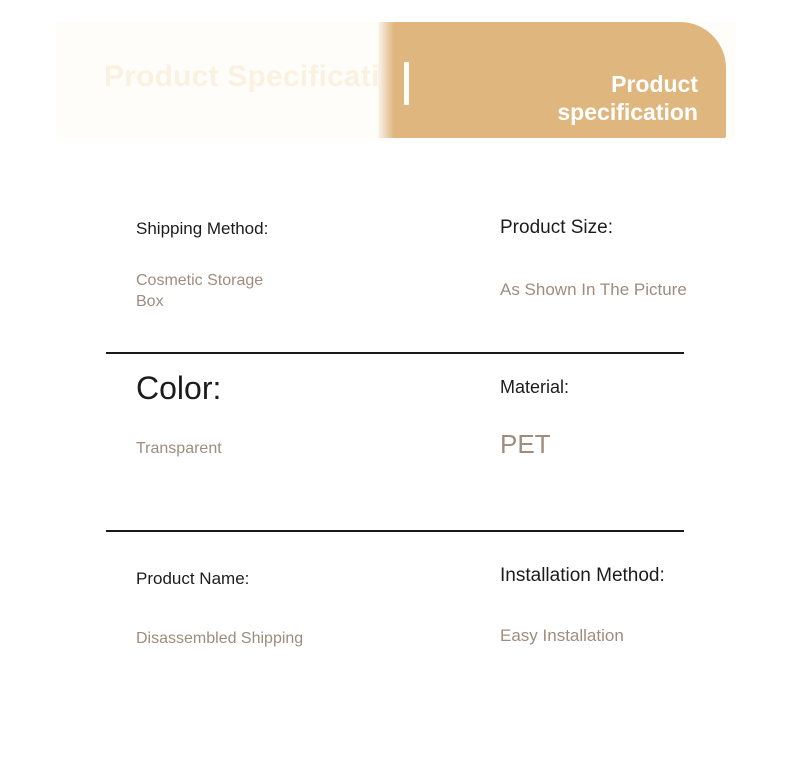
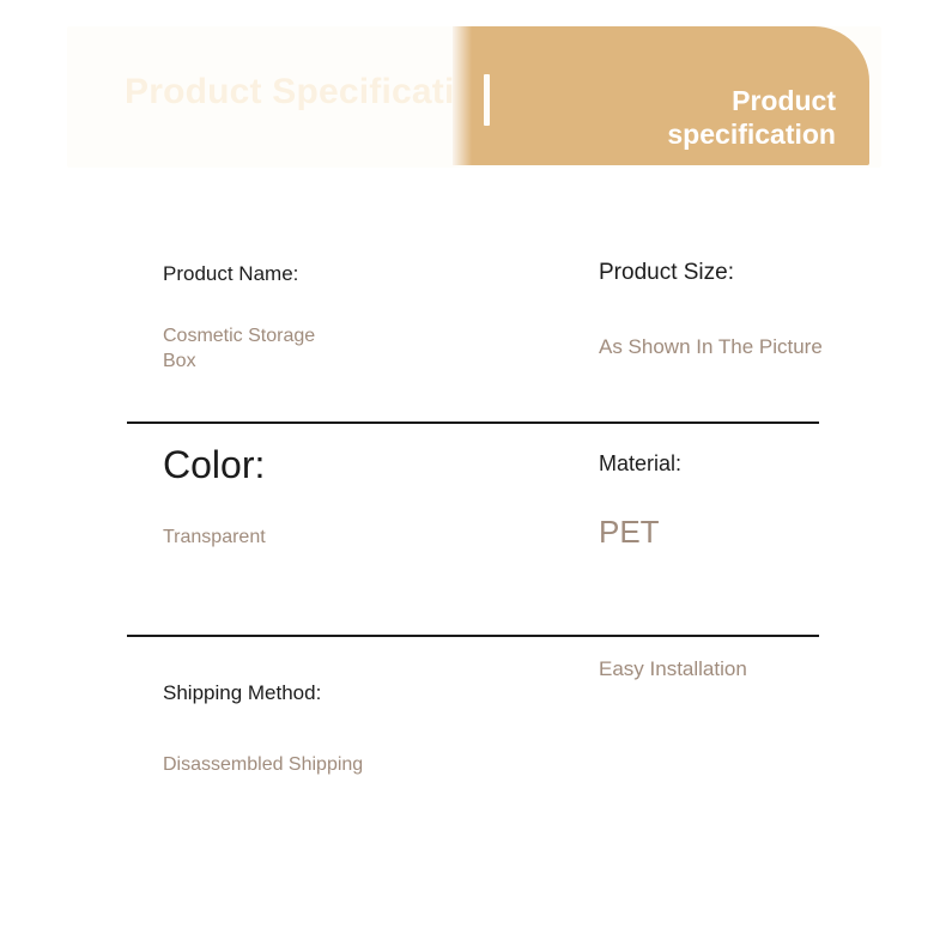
  Product Specificati
  Product
  specification
- Shipping Method:
+ Product Name:
  Cosmetic Storage
  Box
  Product Size:
  As Shown In The Picture
  Color:
  Transparent
  Material:
  PET
- Product Name:
+ Shipping Method:
  Disassembled Shipping
- Installation Method:
  Easy Installation
